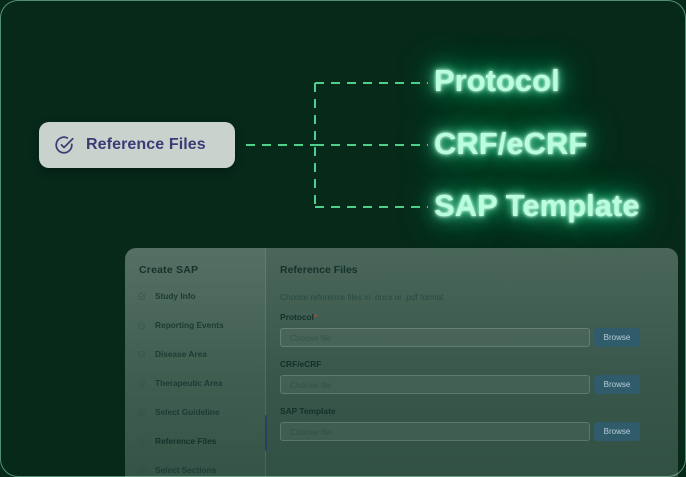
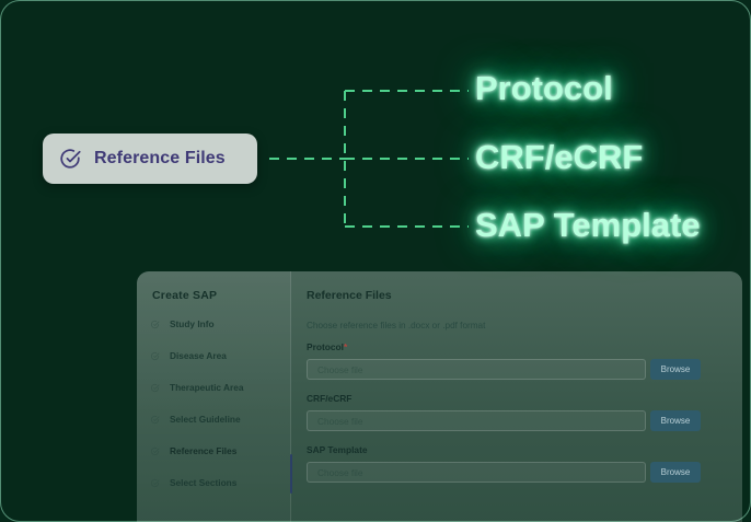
  Reference Files
  Protocol
  CRF/eCRF
  SAP Template
  Create SAP
  Study Info
- Reporting Events
  Disease Area
  Therapeutic Area
  Select Guideline
  Reference Files
  Select Sections
  Reference Files
  Choose reference files in .docx or .pdf format
  Protocol*
  Browse
  CRF/eCRF
  Browse
  SAP Template
  Browse
